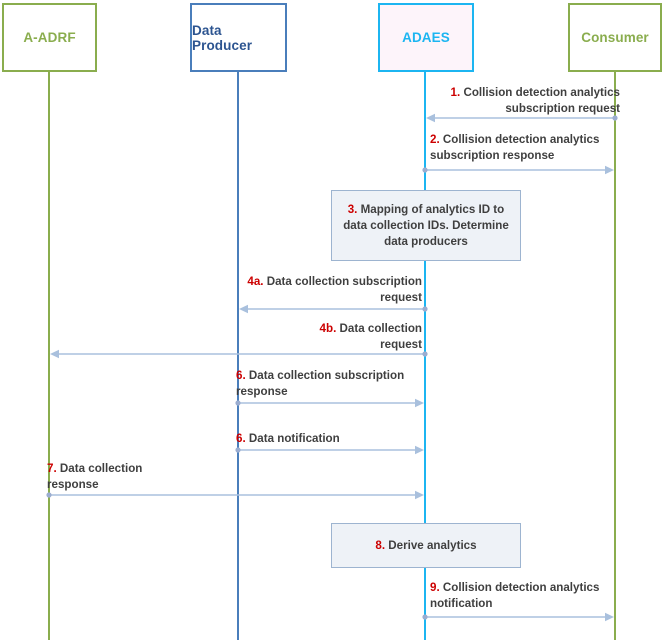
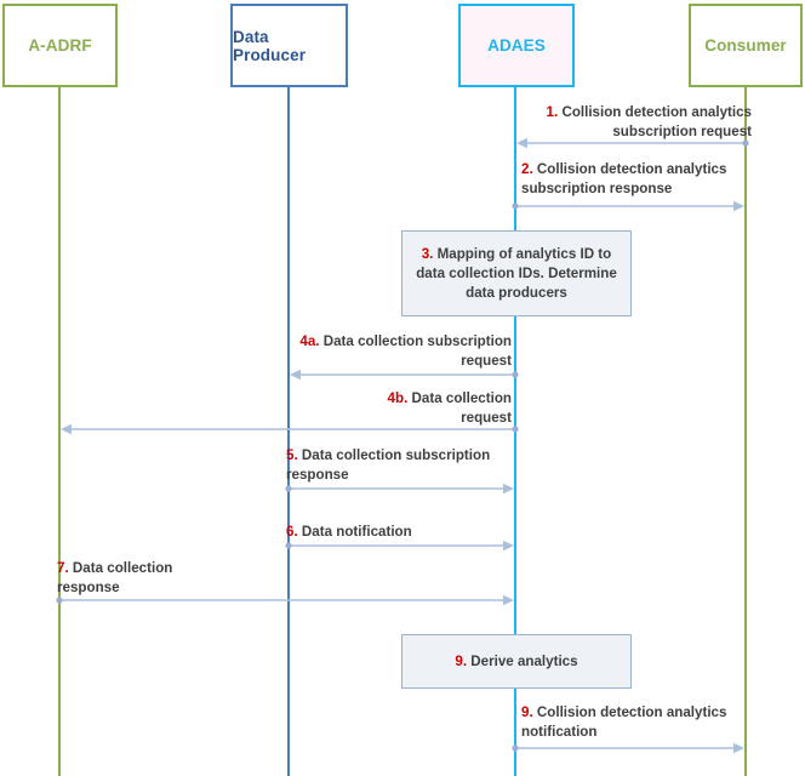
  A-ADRF
  Data Producer
  ADAES
  Consumer
  3. Mapping of analytics ID to data collection IDs. Determine data producers
- 8. Derive analytics
+ 9. Derive analytics
  1. Collision detection analytics
  subscription request
  2. Collision detection analytics
  subscription response
  4a. Data collection subscription
  request
  4b. Data collection
  request
- 6. Data collection subscription
+ 5. Data collection subscription
  response
  6. Data notification
  7. Data collection
  response
  9. Collision detection analytics
  notification
